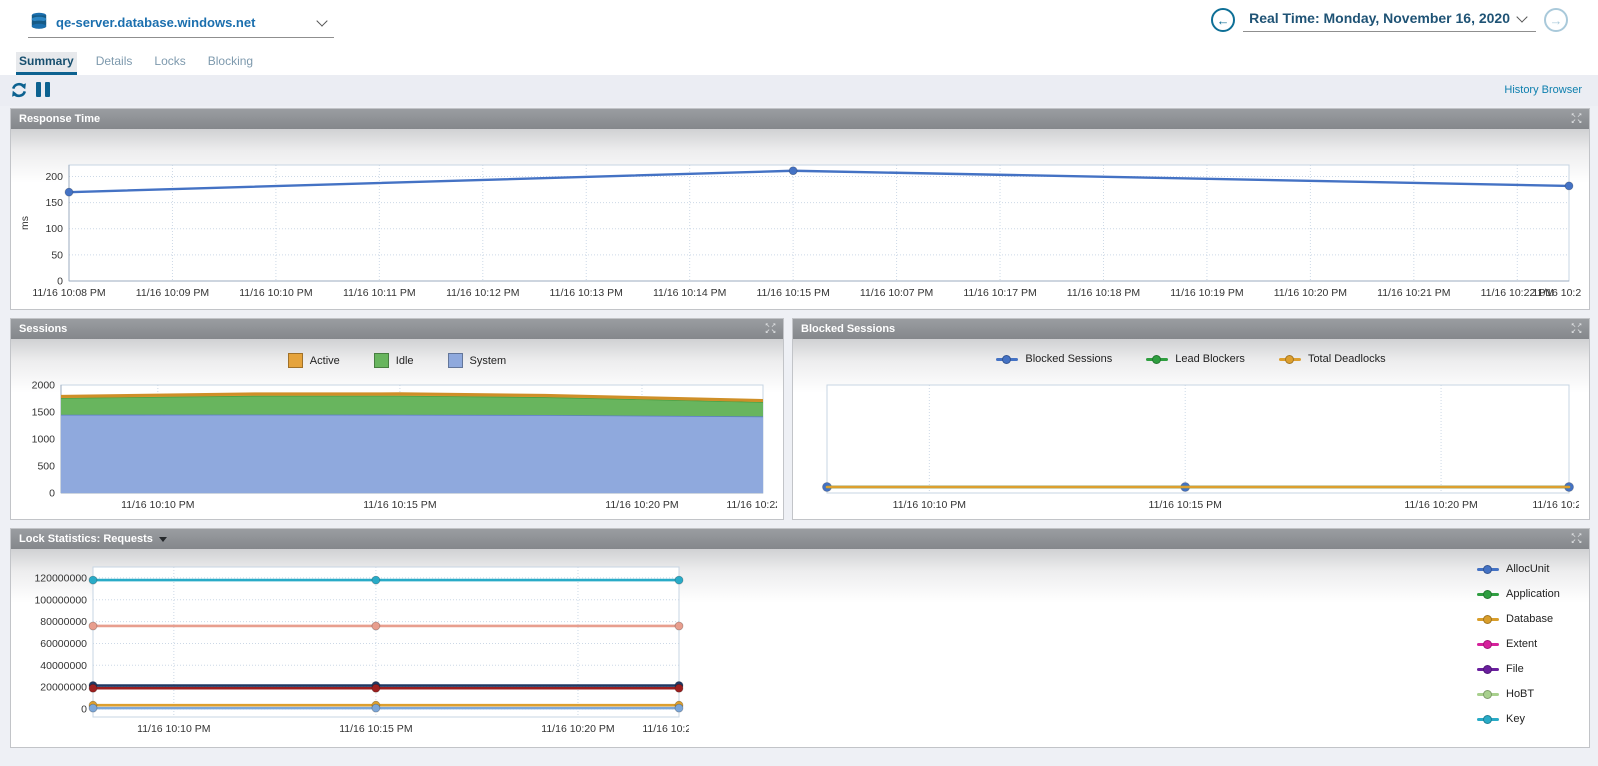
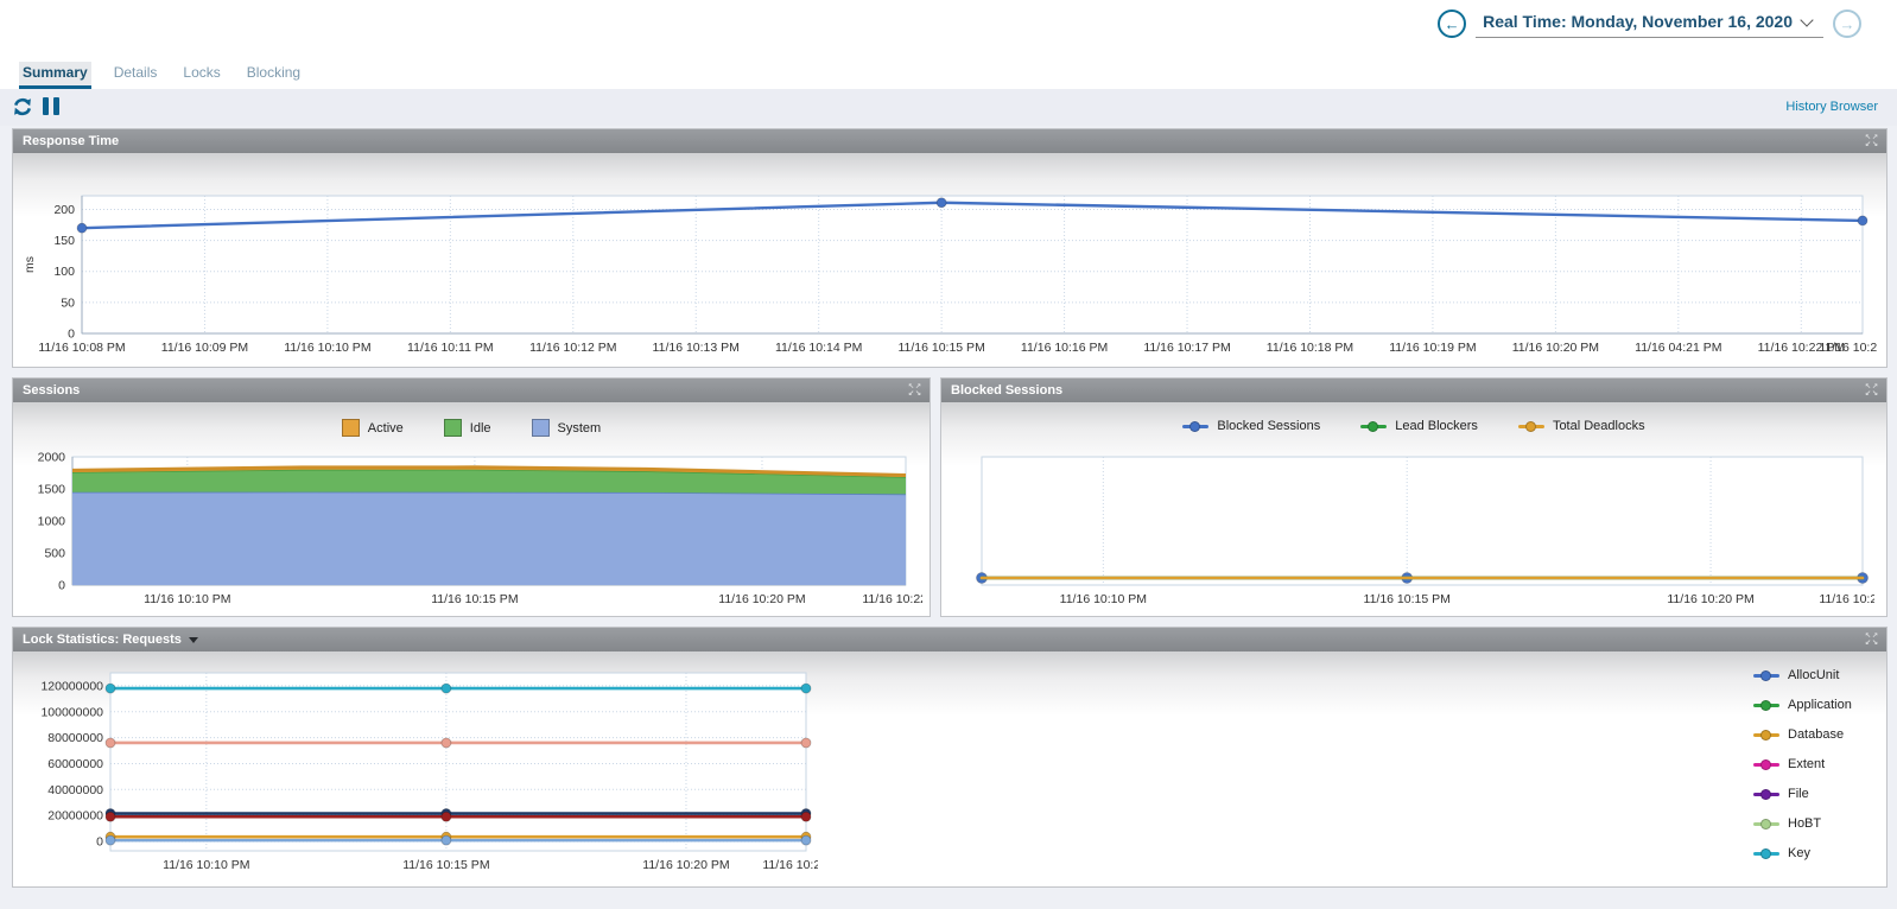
- qe-server.database.windows.net
  ←
  Real Time: Monday, November 16, 2020
  →
  Summary
  Details
  Locks
  Blocking
  History Browser
  Response Time
  0
  50
  100
  150
  200
  11/16 10:08 PM
  11/16 10:09 PM
  11/16 10:10 PM
  11/16 10:11 PM
  11/16 10:12 PM
  11/16 10:13 PM
  11/16 10:14 PM
  11/16 10:15 PM
- 11/16 10:07 PM
+ 11/16 10:16 PM
  11/16 10:17 PM
  11/16 10:18 PM
  11/16 10:19 PM
  11/16 10:20 PM
- 11/16 10:21 PM
+ 11/16 04:21 PM
  11/16 10:22 PM
  11/16 10:2
  Sessions
  Active
  Idle
  System
  0
  500
  1000
  1500
  2000
  11/16 10:10 PM
  11/16 10:15 PM
  11/16 10:20 PM
  11/16 10:2
  Blocked Sessions
  Blocked Sessions
  Lead Blockers
  Total Deadlocks
  11/16 10:10 PM
  11/16 10:15 PM
  11/16 10:20 PM
  11/16 10:2
  Lock Statistics: Requests
  0
  20000000
  40000000
  60000000
  80000000
  100000000
  120000000
  11/16 10:10 PM
  11/16 10:15 PM
  11/16 10:20 PM
  11/16 10:2
  AllocUnit
  Application
  Database
  Extent
  File
  HoBT
  Key
